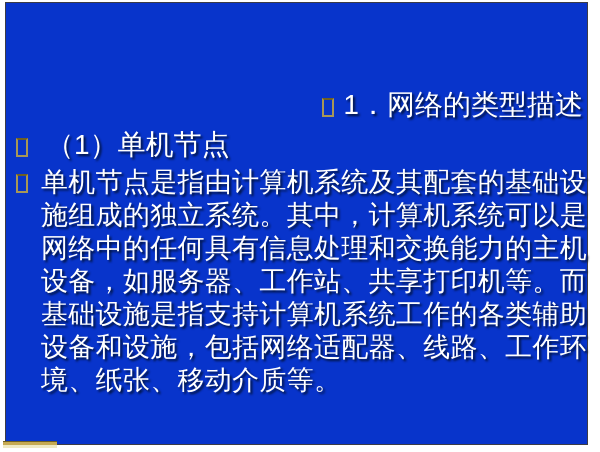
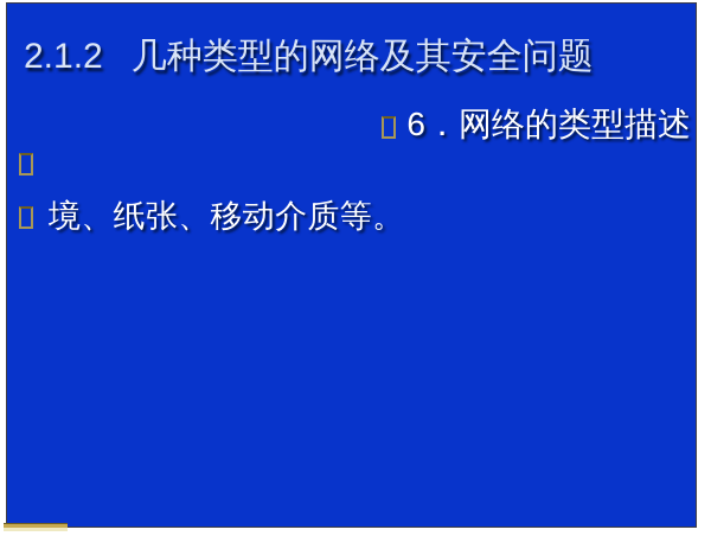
+ 2.1.2 几种类型的网络及其安全问题
- 1．网络的类型描述
+ 6．网络的类型描述
- （1）单机节点
- 单机节点是指由计算机系统及其配套的基础设
- 施组成的独立系统。其中，计算机系统可以是
- 网络中的任何具有信息处理和交换能力的主机
- 设备，如服务器、工作站、共享打印机等。而
- 基础设施是指支持计算机系统工作的各类辅助
- 设备和设施，包括网络适配器、线路、工作环
  境、纸张、移动介质等。
